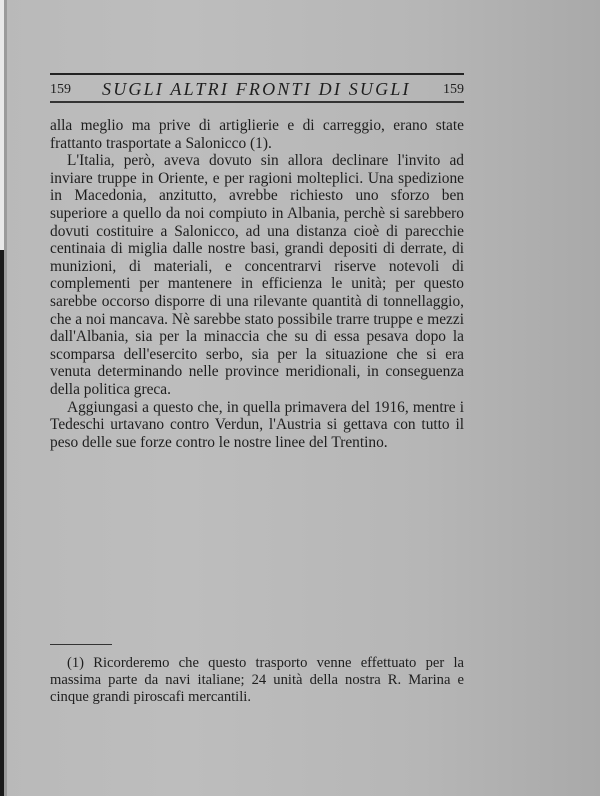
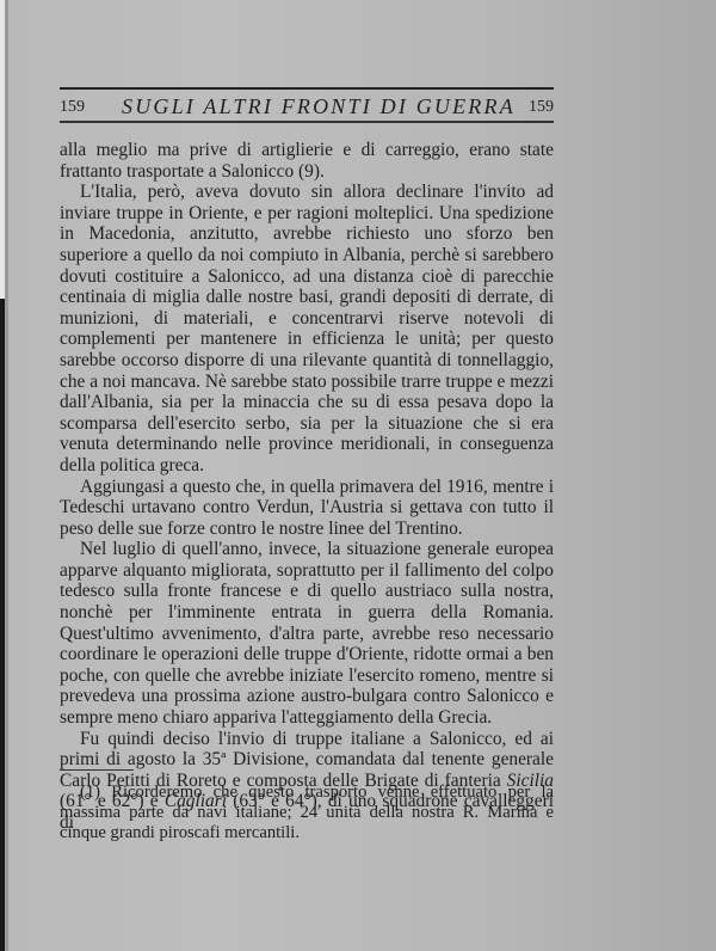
  159
- SUGLI ALTRI FRONTI DI SUGLI
+ SUGLI ALTRI FRONTI DI GUERRA
  159
- alla meglio ma prive di artiglierie e di carreggio, erano state frattanto trasportate a Salonicco (1).
+ alla meglio ma prive di artiglierie e di carreggio, erano state frattanto trasportate a Salonicco (9).
  L'Italia, però, aveva dovuto sin allora declinare l'invito ad inviare truppe in Oriente, e per ragioni molteplici. Una spedizione in Macedonia, anzitutto, avrebbe richiesto uno sforzo ben superiore a quello da noi compiuto in Albania, perchè si sarebbero dovuti costituire a Salonicco, ad una distanza cioè di parecchie centinaia di miglia dalle nostre basi, grandi depositi di derrate, di munizioni, di materiali, e concentrarvi riserve notevoli di complementi per mantenere in efficienza le unità; per questo sarebbe occorso disporre di una rilevante quantità di tonnellaggio, che a noi mancava. Nè sarebbe stato possibile trarre truppe e mezzi dall'Albania, sia per la minaccia che su di essa pesava dopo la scomparsa dell'esercito serbo, sia per la situazione che si era venuta determinando nelle province meridionali, in conseguenza della politica greca.
  Aggiungasi a questo che, in quella primavera del 1916, mentre i Tedeschi urtavano contro Verdun, l'Austria si gettava con tutto il peso delle sue forze contro le nostre linee del Trentino.
+ Nel luglio di quell'anno, invece, la situazione generale europea apparve alquanto migliorata, soprattutto per il fallimento del colpo tedesco sulla fronte francese e di quello austriaco sulla nostra, nonchè per l'imminente entrata in guerra della Romania. Quest'ultimo avvenimento, d'altra parte, avrebbe reso necessario coordinare le operazioni delle truppe d'Oriente, ridotte ormai a ben poche, con quelle che avrebbe iniziate l'esercito romeno, mentre si prevedeva una prossima azione austro-bulgara contro Salonicco e sempre meno chiaro appariva l'atteggiamento della Grecia.
+ Fu quindi deciso l'invio di truppe italiane a Salonicco, ed ai primi di agosto la 35ª Divisione, comandata dal tenente generale Carlo Petitti di Roreto e composta delle Brigate di fanteria Sicilia (61° e 62°) e Cagliari (63° e 64°), di uno squadrone cavalleggeri di
  (1) Ricorderemo che questo trasporto venne effettuato per la massima parte da navi italiane; 24 unità della nostra R. Marina e cinque grandi piroscafi mercantili.
